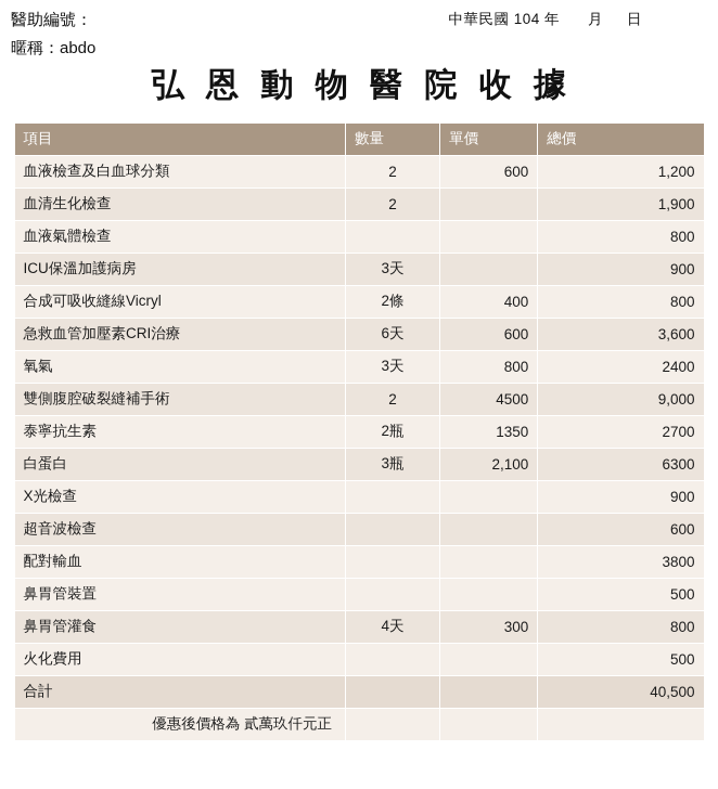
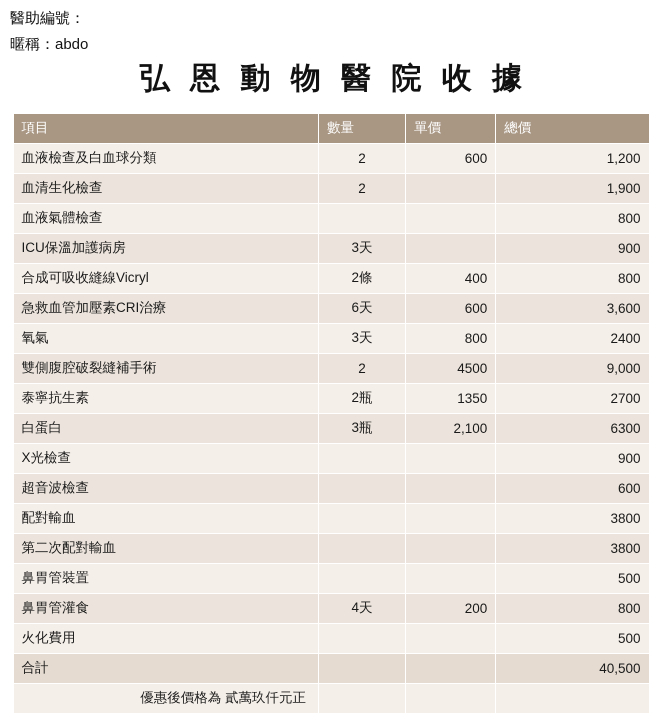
  醫助編號：
  暱稱：abdo
- 中華民國 104 年 月 日
  弘 恩 動 物 醫 院 收 據
  項目	數量	單價	總價
  血液檢查及白血球分類	2	600	1,200
  血清生化檢查	2		1,900
  血液氣體檢查			800
  ICU保溫加護病房	3天		900
  合成可吸收縫線Vicryl	2條	400	800
  急救血管加壓素CRI治療	6天	600	3,600
  氧氣	3天	800	2400
  雙側腹腔破裂縫補手術	2	4500	9,000
  泰寧抗生素	2瓶	1350	2700
  白蛋白	3瓶	2,100	6300
  X光檢查			900
  超音波檢查			600
  配對輸血			3800
+ 第二次配對輸血			3800
  鼻胃管裝置			500
- 鼻胃管灌食	4天	300	800
+ 鼻胃管灌食	4天	200	800
  火化費用			500
  合計			40,500
  優惠後價格為 貳萬玖仟元正
